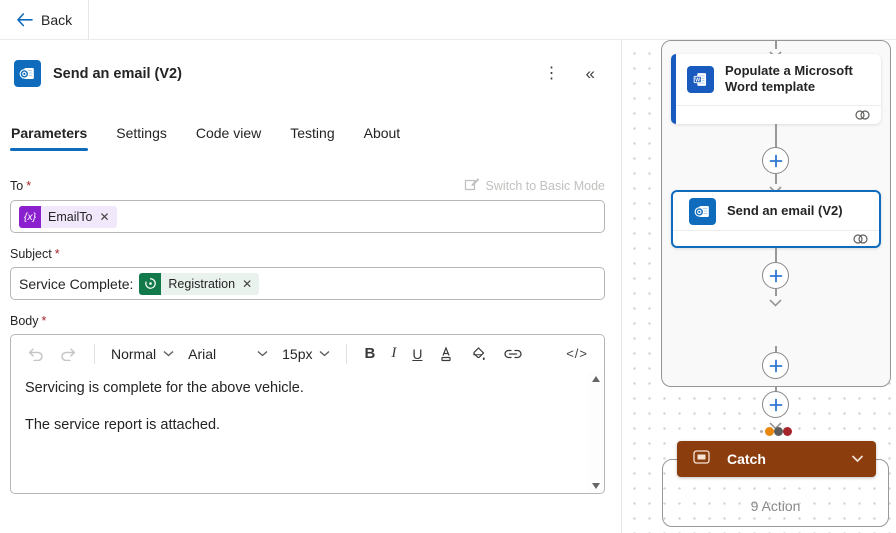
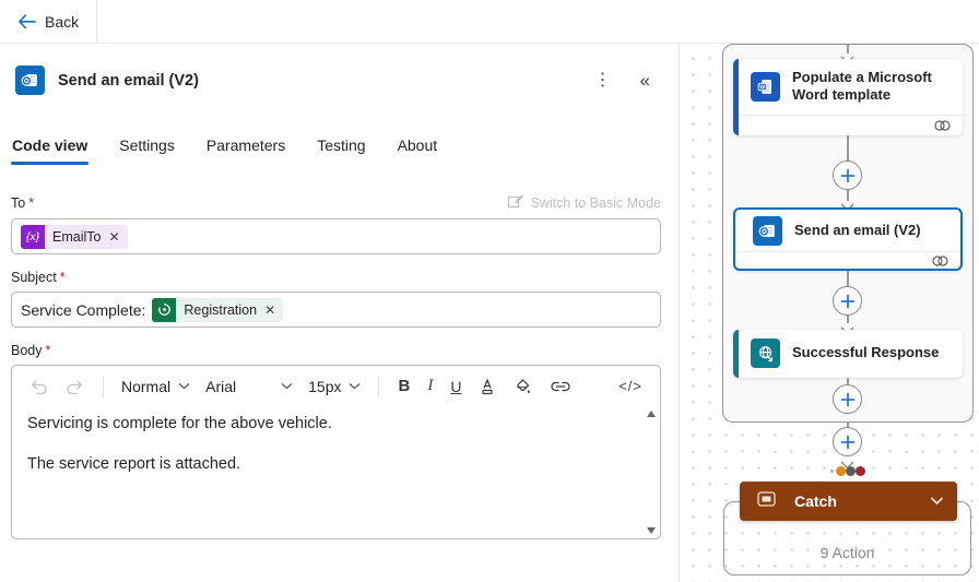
  Back
  Send an email (V2)
  ⋮
  «
- Parameters
+ Code view
  Settings
- Code view
+ Parameters
  Testing
  About
  To *
  Switch to Basic Mode
  {x}
  EmailTo
  ✕
  Subject *
  Service Complete:
  Registration
  ✕
  Body *
  Normal
  Arial
  15px
  B
  I
  U
  </>
  Servicing is complete for the above vehicle.
  The service report is attached.
  Populate a Microsoft Word template
  Send an email (V2)
+ Successful Response
  Catch
  9 Action
